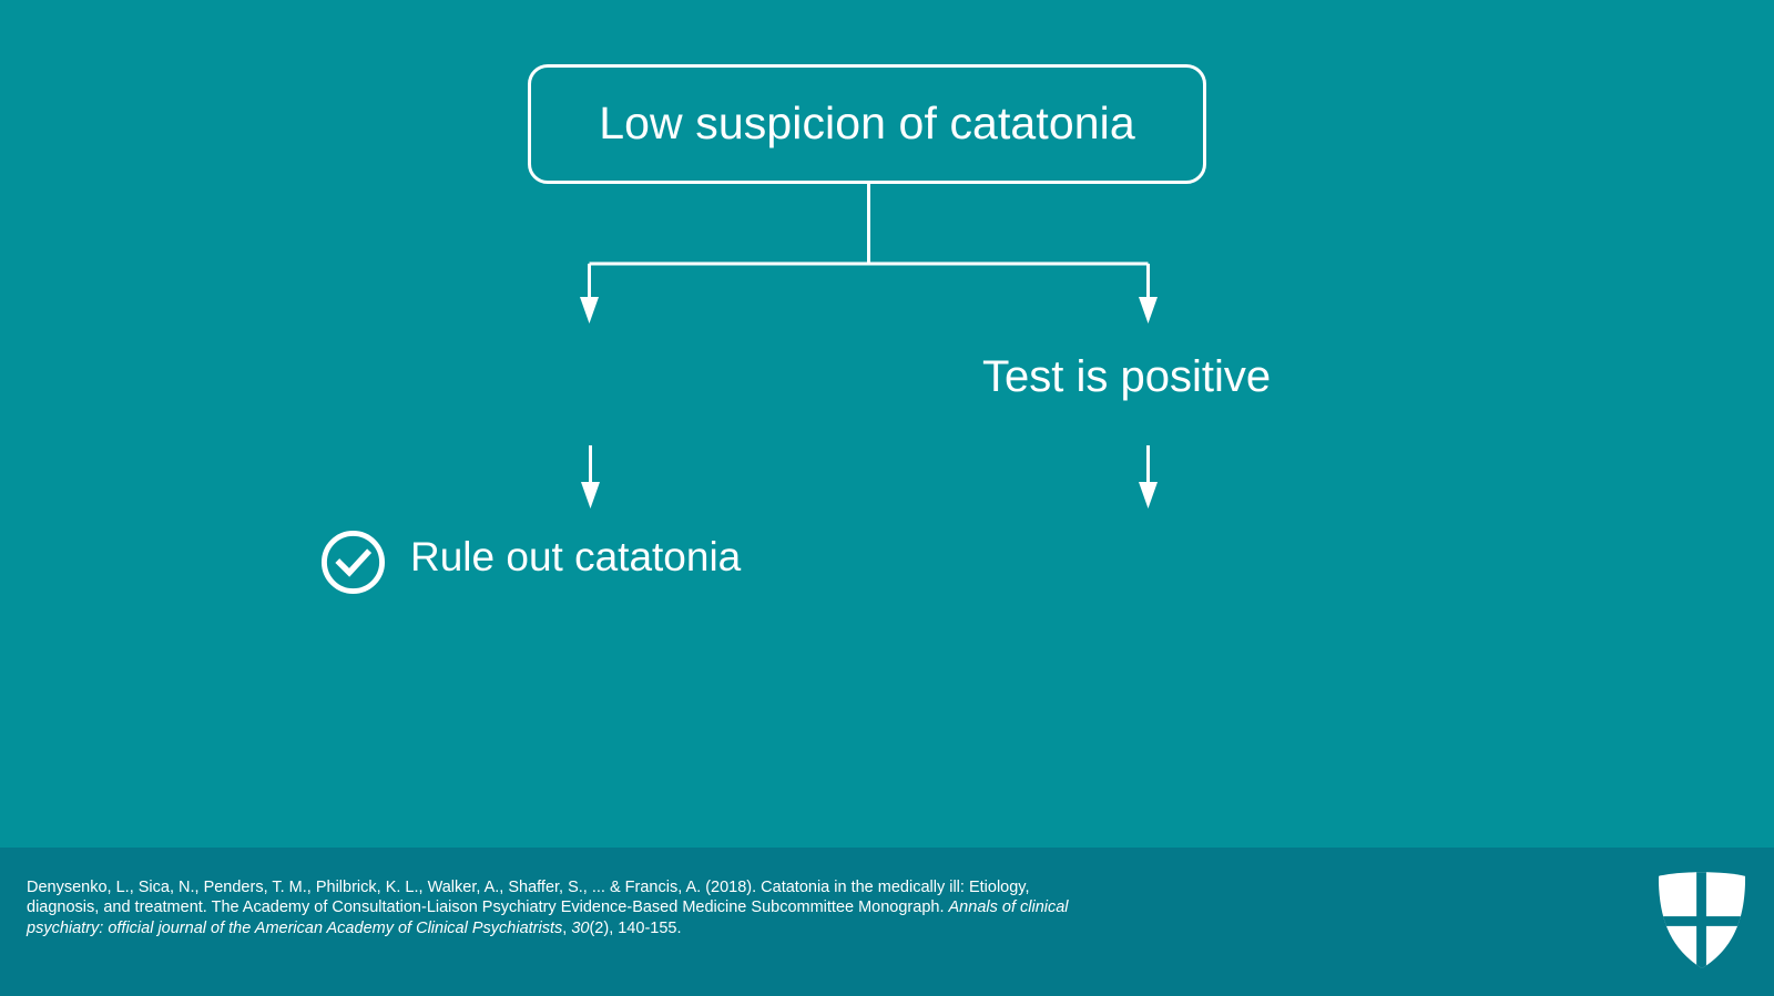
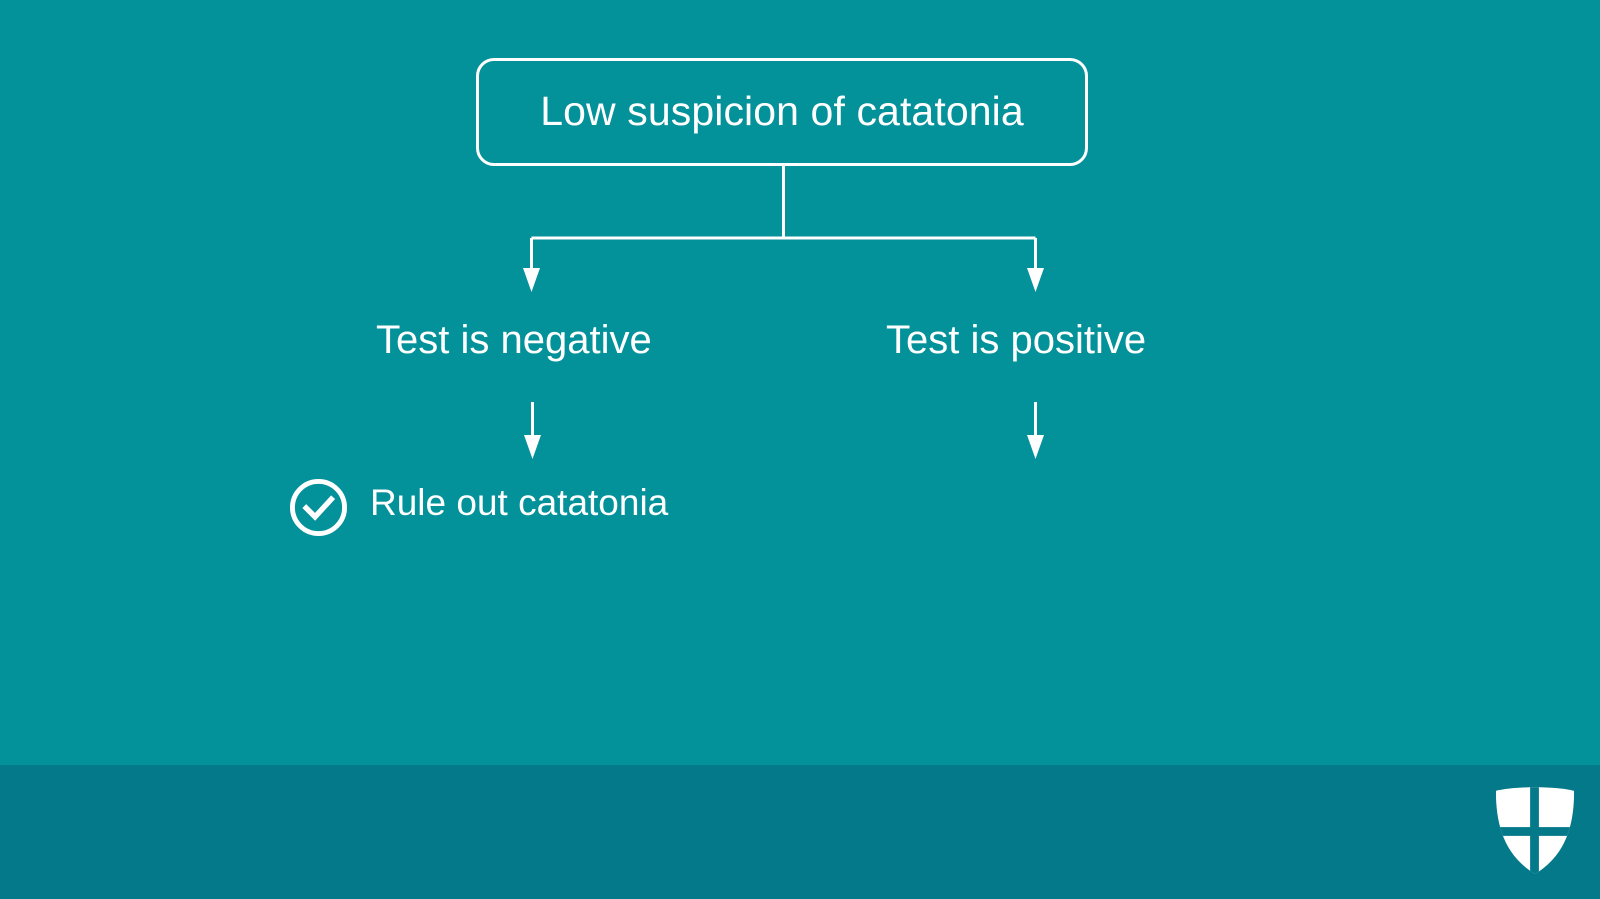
  Low suspicion of catatonia
+ Test is negative
  Test is positive
  Rule out catatonia
- Denysenko, L., Sica, N., Penders, T. M., Philbrick, K. L., Walker, A., Shaffer, S., ... & Francis, A. (2018). Catatonia in the medically ill: Etiology, diagnosis, and treatment. The Academy of Consultation-Liaison Psychiatry Evidence-Based Medicine Subcommittee Monograph. Annals of clinical psychiatry: official journal of the American Academy of Clinical Psychiatrists, 30(2), 140-155.
